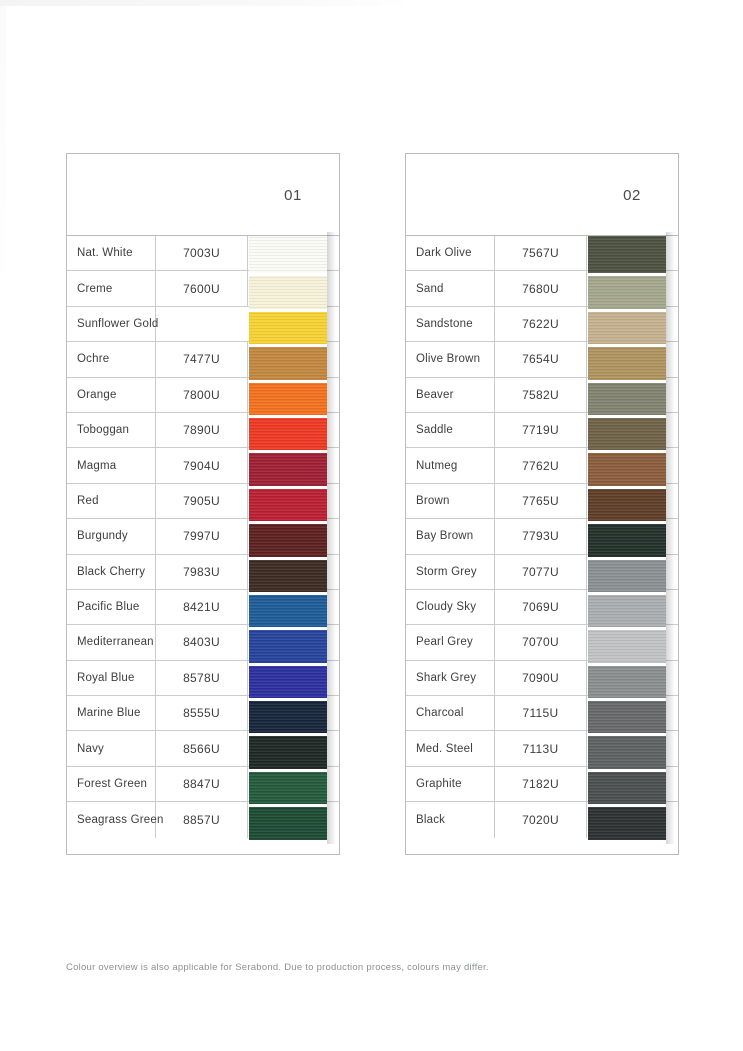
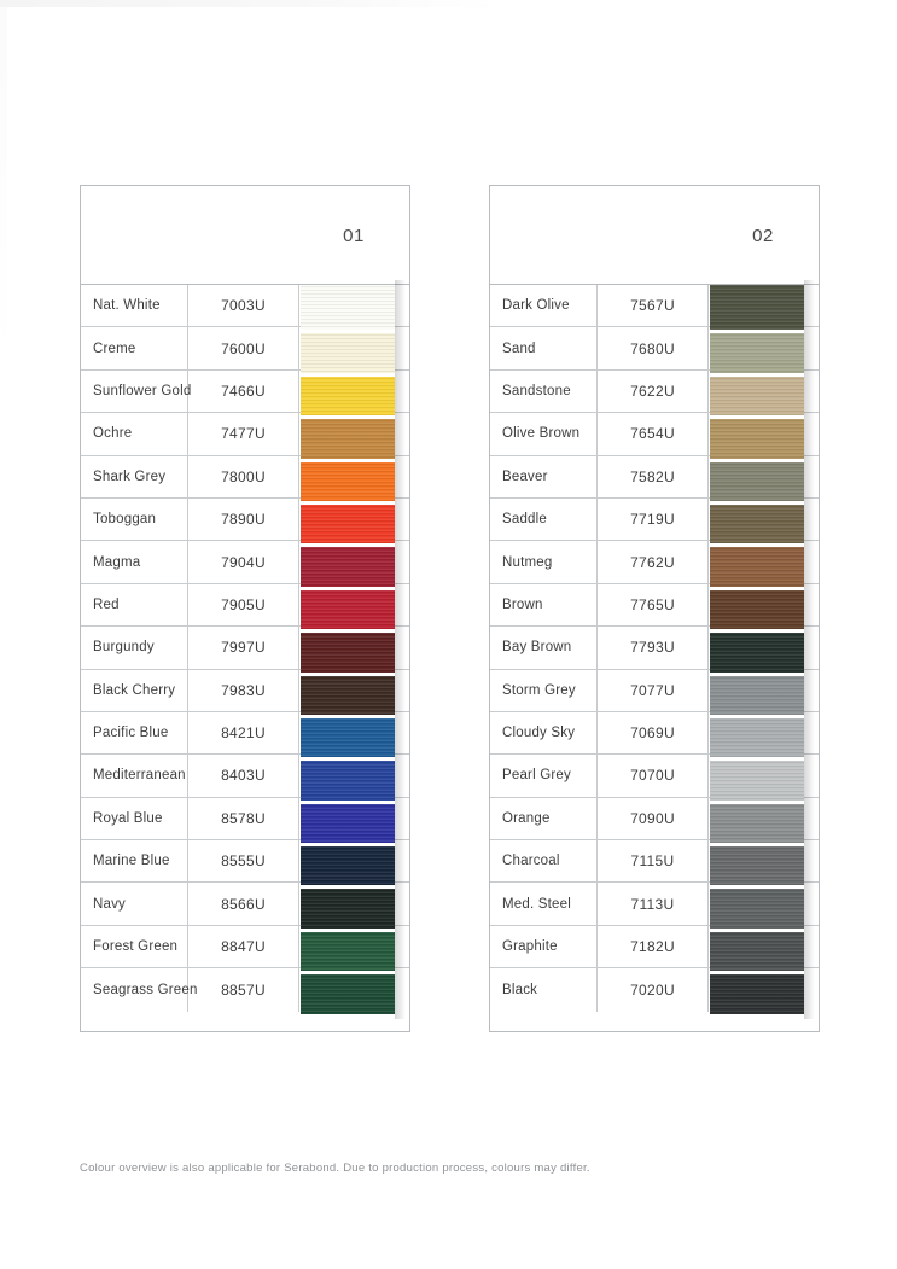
  01
  Nat. White
  7003U
  Creme
  7600U
  Sunflower Gold
+ 7466U
  Ochre
  7477U
- Orange
+ Shark Grey
  7800U
  Toboggan
  7890U
  Magma
  7904U
  Red
  7905U
  Burgundy
  7997U
  Black Cherry
  7983U
  Pacific Blue
  8421U
  Mediterranean
  8403U
  Royal Blue
  8578U
  Marine Blue
  8555U
  Navy
  8566U
  Forest Green
  8847U
  Seagrass Gree
  8857U
  02
  Dark Olive
  7567U
  Sand
  7680U
  Sandstone
  7622U
  Olive Brown
  7654U
  Beaver
  7582U
  Saddle
  7719U
  Nutmeg
  7762U
  Brown
  7765U
  Bay Brown
  7793U
  Storm Grey
  7077U
  Cloudy Sky
  7069U
  Pearl Grey
  7070U
- Shark Grey
+ Orange
  7090U
  Charcoal
  7115U
  Med. Steel
  7113U
  Graphite
  7182U
  Black
  7020U
  Colour overview is also applicable for Serabond. Due to production process, colours may differ.
